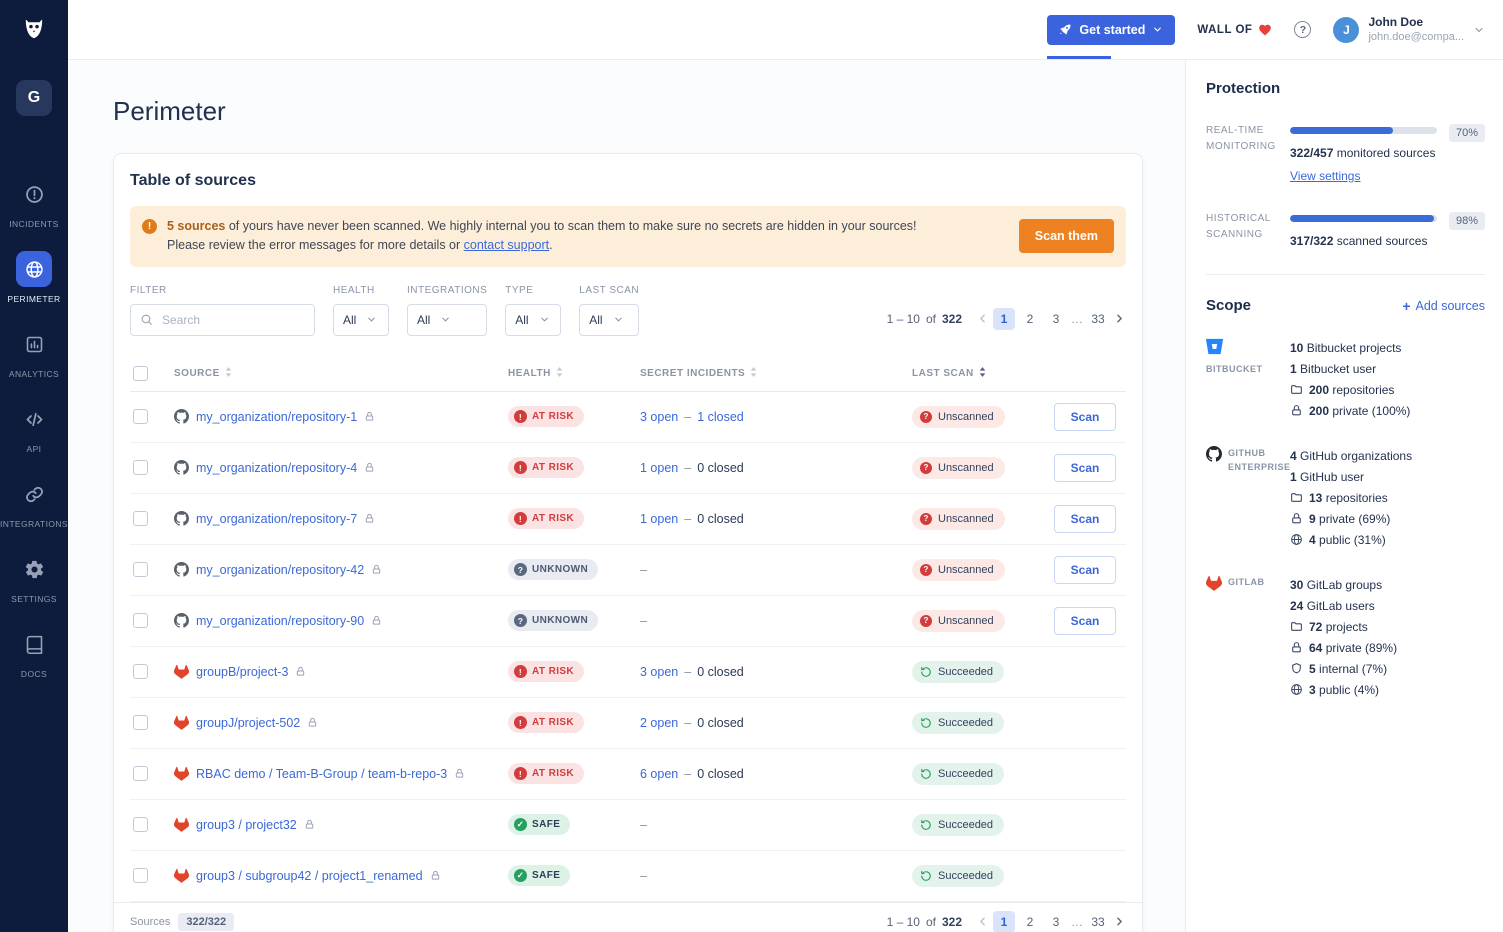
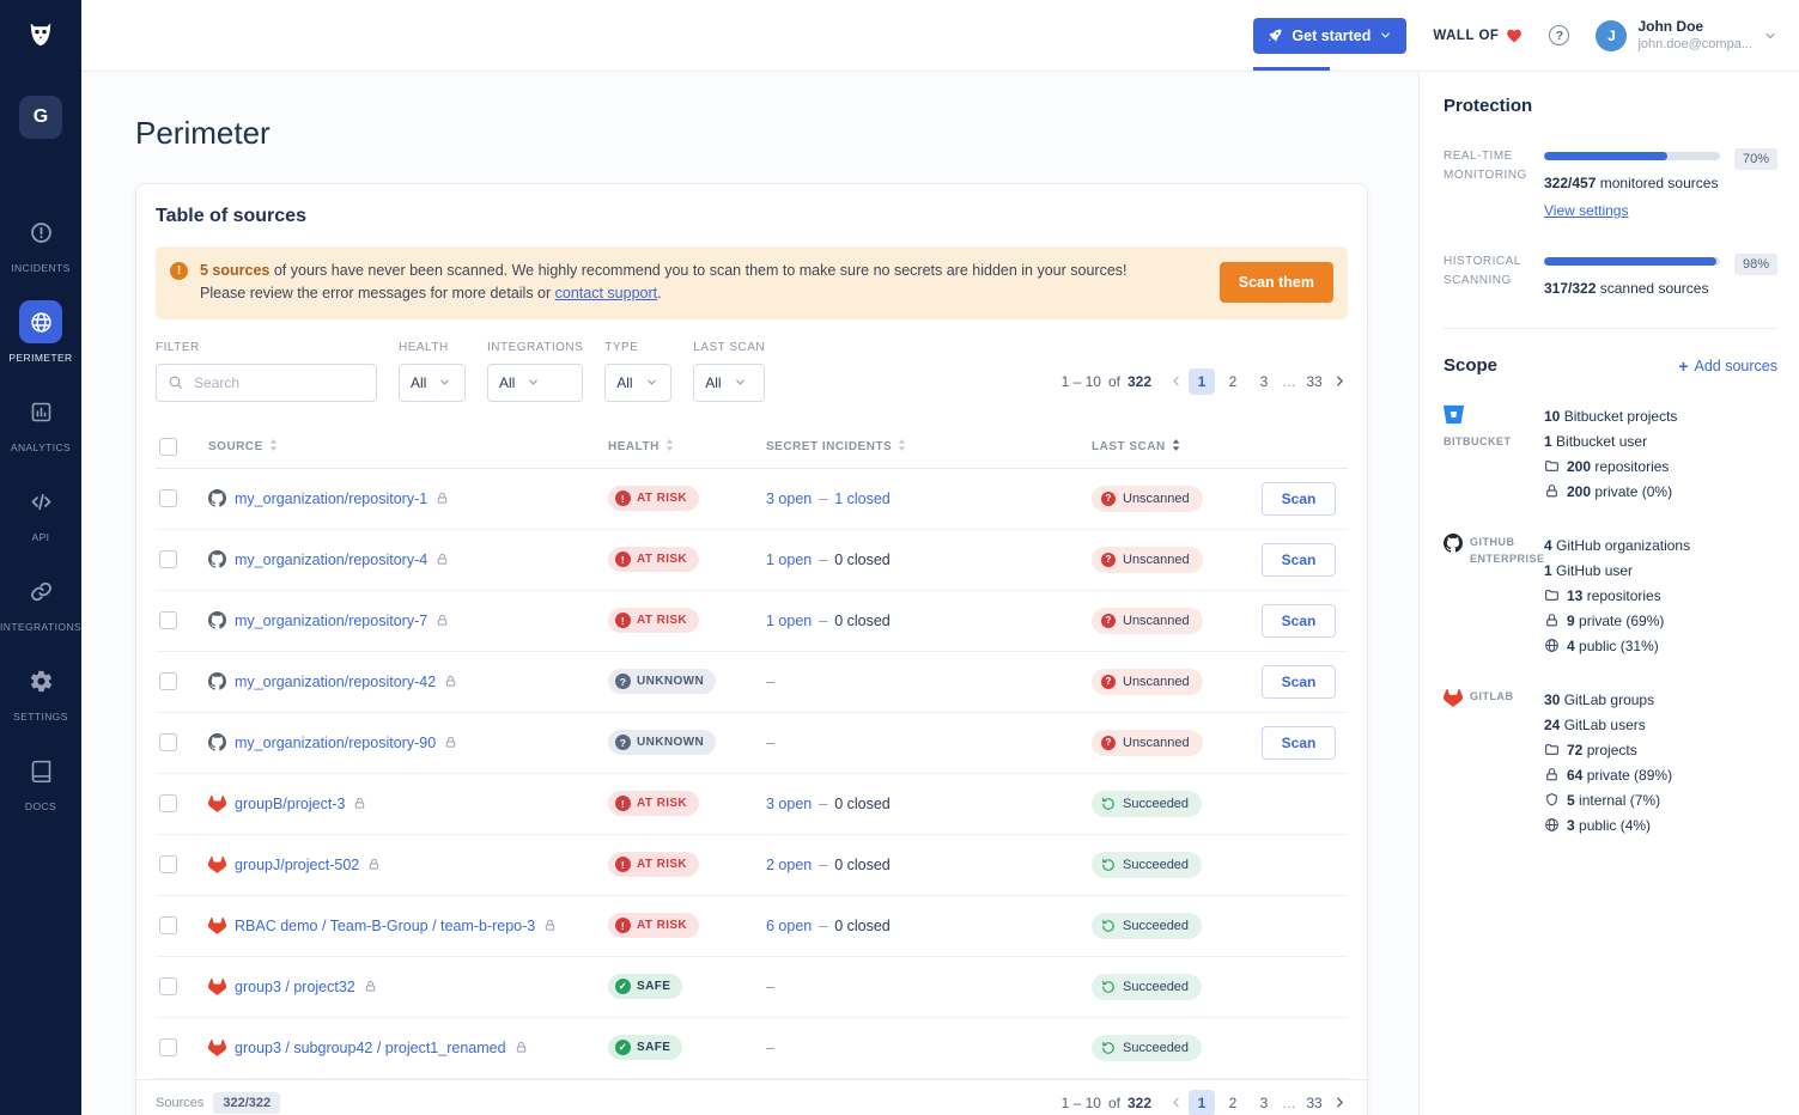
  G
  INCIDENTS
  PERIMETER
  ANALYTICS
  API
  INTEGRATIONS
  SETTINGS
  DOCS
  Get started
  WALL OF
  ?
  J
  John Doe
  john.doe@compa...
  Perimeter
  Table of sources
  !
- 5 sources of yours have never been scanned. We highly internal you to scan them to make sure no secrets are hidden in your sources!
+ 5 sources of yours have never been scanned. We highly recommend you to scan them to make sure no secrets are hidden in your sources!
  Please review the error messages for more details or contact support.
  Scan them
  FILTER
  Search
  HEALTH
  All
  INTEGRATIONS
  All
  TYPE
  All
  LAST SCAN
  All
  1 – 10
  of
  322
  1
  2
  3
  …
  33
  SOURCE
  HEALTH
  SECRET INCIDENTS
  LAST SCAN
  my_organization/repository-1
  !
  AT RISK
  3 open
  –
  1 closed
  ?
  Unscanned
  Scan
  my_organization/repository-4
  !
  AT RISK
  1 open
  –
  0 closed
  ?
  Unscanned
  Scan
  my_organization/repository-7
  !
  AT RISK
  1 open
  –
  0 closed
  ?
  Unscanned
  Scan
  my_organization/repository-42
  ?
  UNKNOWN
  –
  ?
  Unscanned
  Scan
  my_organization/repository-90
  ?
  UNKNOWN
  –
  ?
  Unscanned
  Scan
  groupB/project-3
  !
  AT RISK
  3 open
  –
  0 closed
  Succeeded
  groupJ/project-502
  !
  AT RISK
  2 open
  –
  0 closed
  Succeeded
  RBAC demo / Team-B-Group / team-b-repo-3
  !
  AT RISK
  6 open
  –
  0 closed
  Succeeded
  group3 / project32
  ✓
  SAFE
  –
  Succeeded
  group3 / subgroup42 / project1_renamed
  ✓
  SAFE
  –
  Succeeded
  Sources
  322/322
  1 – 10
  of
  322
  1
  2
  3
  …
  33
  Protection
  REAL-TIME MONITORING
  322/457 monitored sources
  View settings
  70%
  HISTORICAL SCANNING
  317/322 scanned sources
  98%
  Scope
  +
  Add sources
  BITBUCKET
  10 Bitbucket projects
  1 Bitbucket user
  200 repositories
- 200 private (100%)
+ 200 private (0%)
  GITHUB ENTERPRISE
  4 GitHub organizations
  1 GitHub user
  13 repositories
  9 private (69%)
  4 public (31%)
  GITLAB
  30 GitLab groups
  24 GitLab users
  72 projects
  64 private (89%)
  5 internal (7%)
  3 public (4%)
